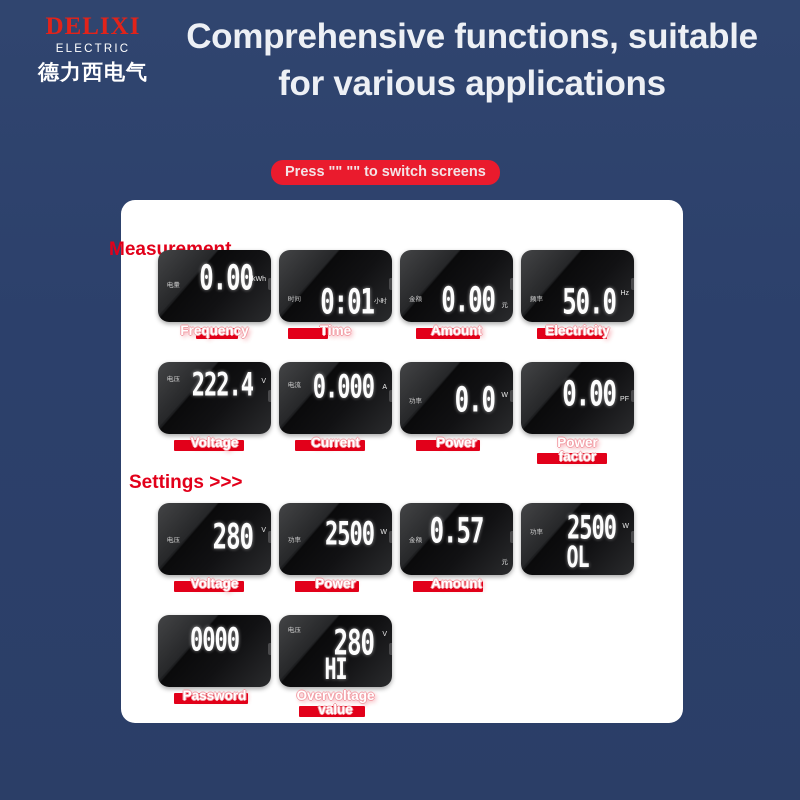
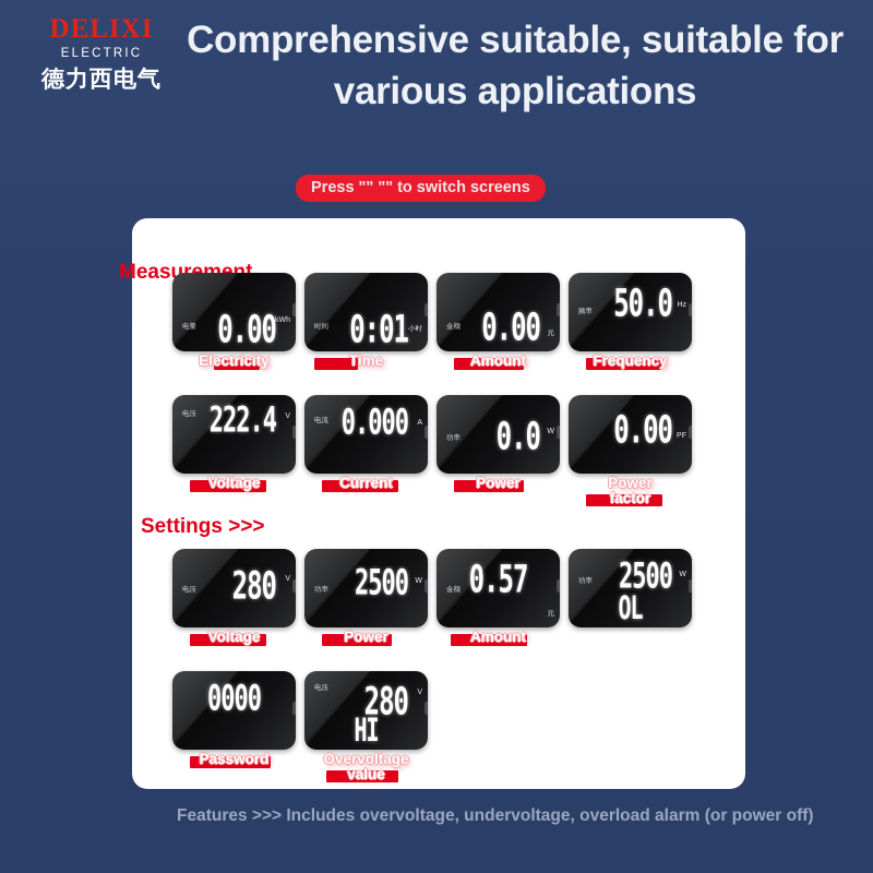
  DELIXI
  ELECTRIC
  德力西电气
- Comprehensive functions, suitable for various applications
+ Comprehensive suitable, suitable for various applications
  Press "" "" to switch screens
  Settings >>>
- Frequency
+ Electricity
  Time
  Amount
- Electricity
+ Frequency
  Voltage
  Current
  Power
  Power
  factor
  Voltage
  Power
  Amount
  Password
  Overvoltage
  value
+ Features >>> Includes overvoltage, undervoltage, overload alarm (or power off)
